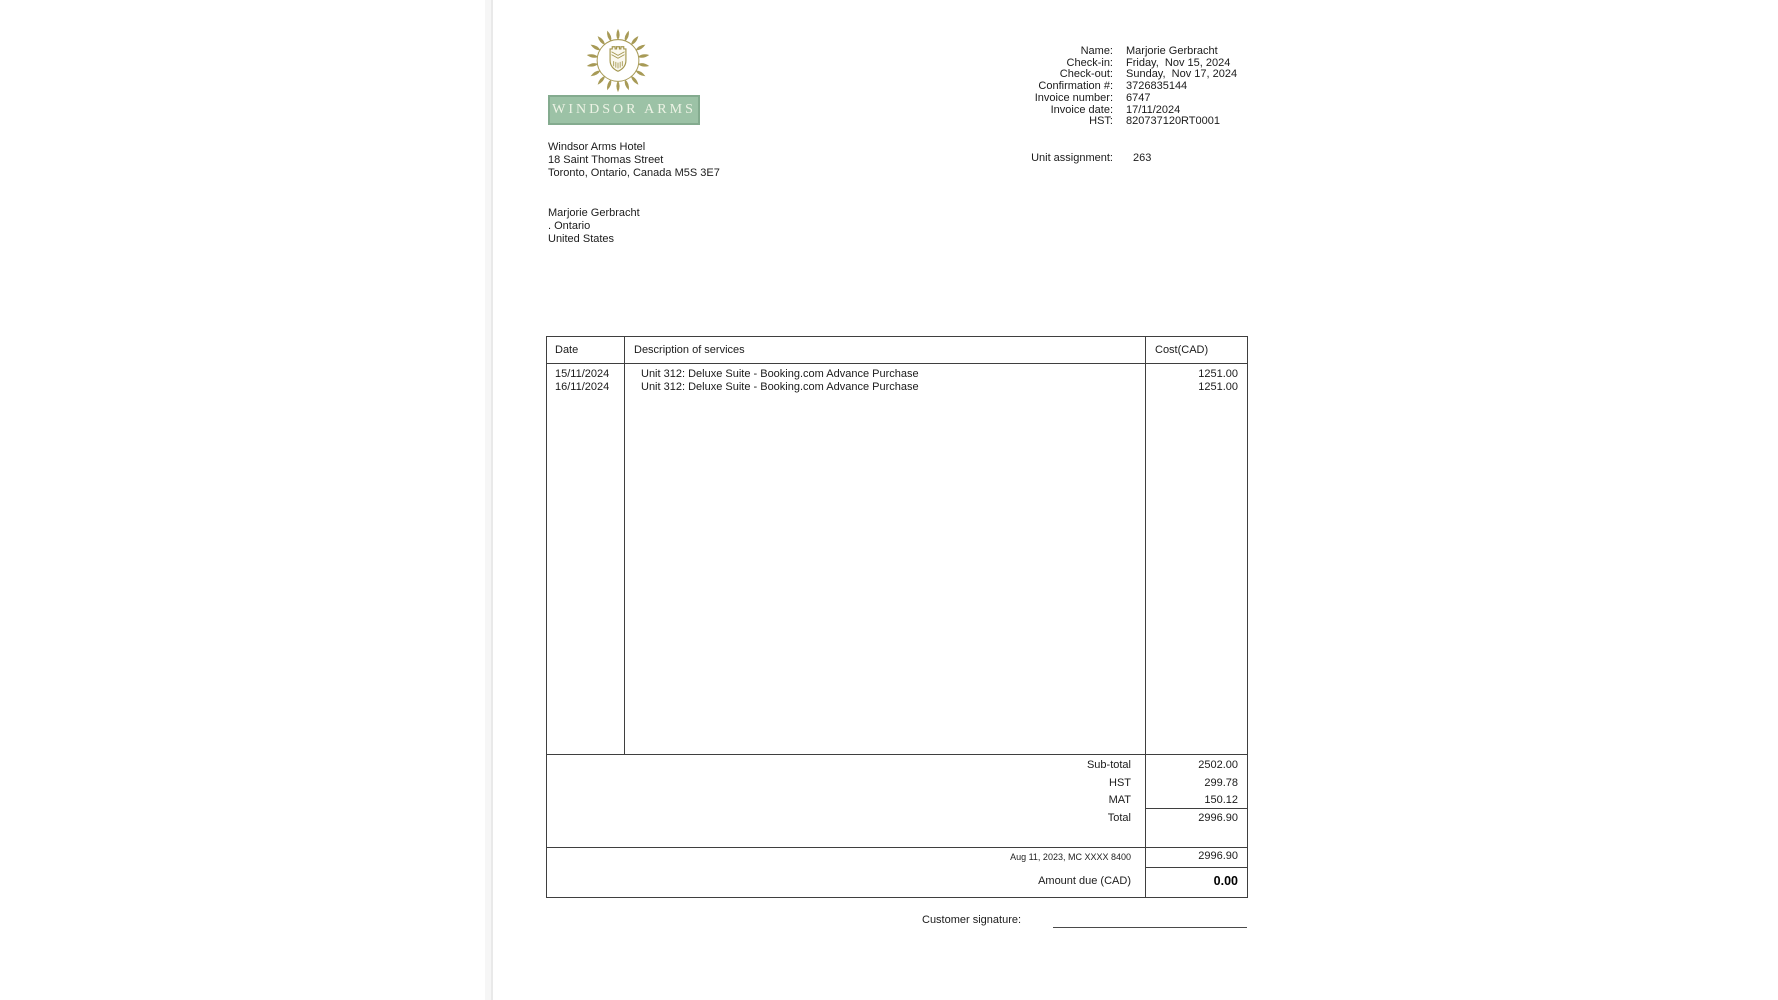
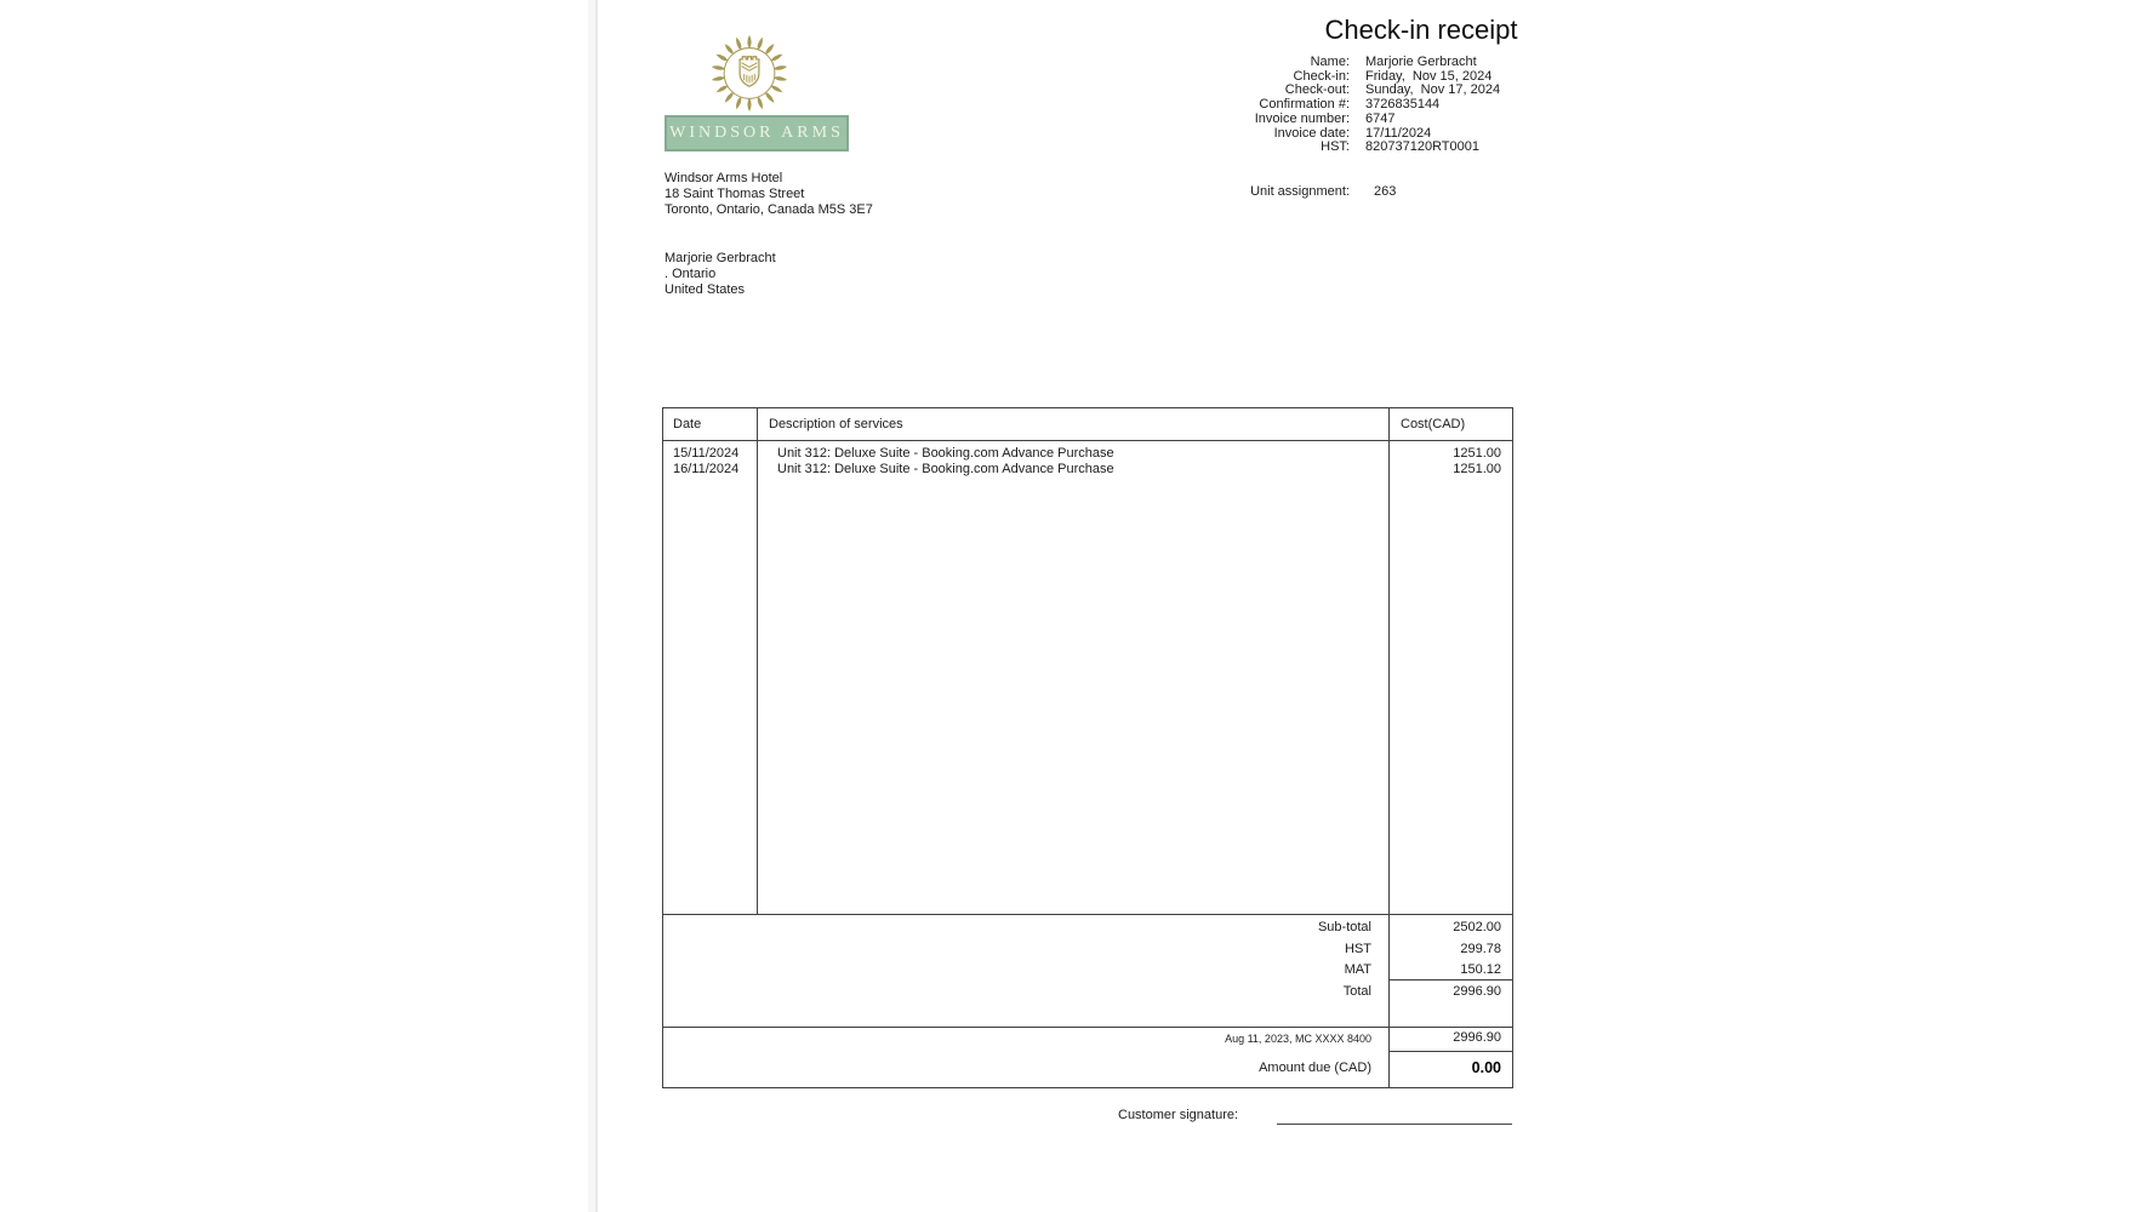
  WINDSOR ARMS
  Windsor Arms Hotel
  18 Saint Thomas Street
  Toronto, Ontario, Canada M5S 3E7
  Marjorie Gerbracht
  . Ontario
  United States
+ Check-in receipt
  Name:
  Marjorie Gerbracht
  Check-in:
  Friday, Nov 15, 2024
  Check-out:
  Sunday, Nov 17, 2024
  Confirmation #:
  3726835144
  Invoice number:
  6747
  Invoice date:
  17/11/2024
  HST:
  820737120RT0001
  Unit assignment:
  263
  Date
  Description of services
  Cost(CAD)
  15/11/2024
  Unit 312: Deluxe Suite - Booking.com Advance Purchase
  1251.00
  16/11/2024
  Unit 312: Deluxe Suite - Booking.com Advance Purchase
  1251.00
  Sub-total
  2502.00
  HST
  299.78
  MAT
  150.12
  Total
  2996.90
  Aug 11, 2023, MC XXXX 8400
  2996.90
  Amount due (CAD)
  0.00
  Customer signature:
